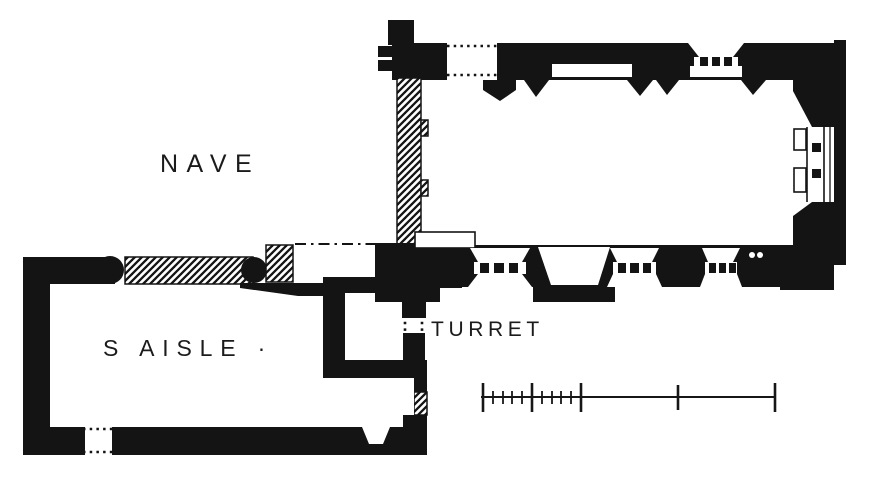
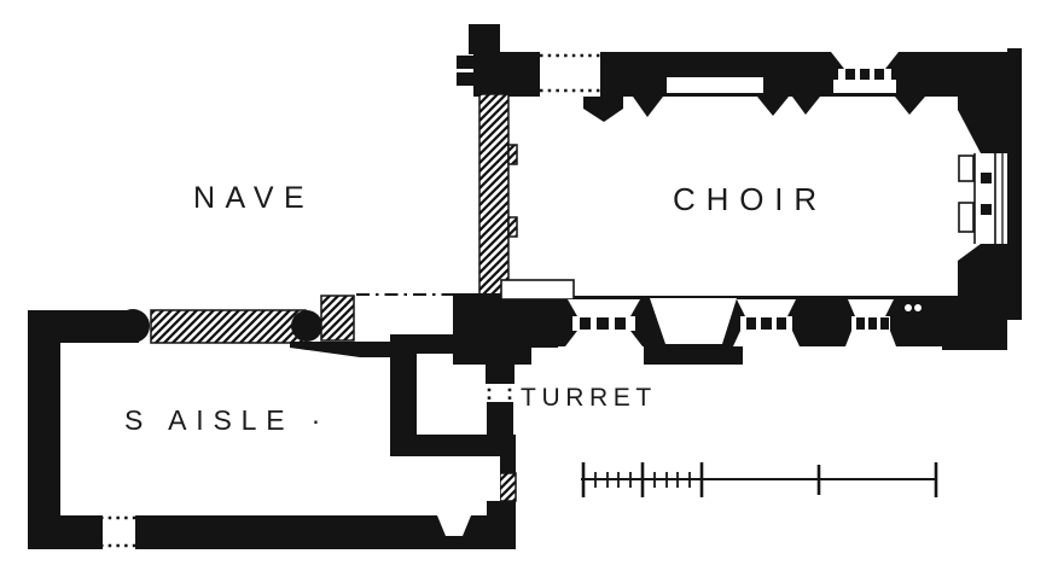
  NAVE
+ CHOIR
  S AISLE ·
  TURRET
